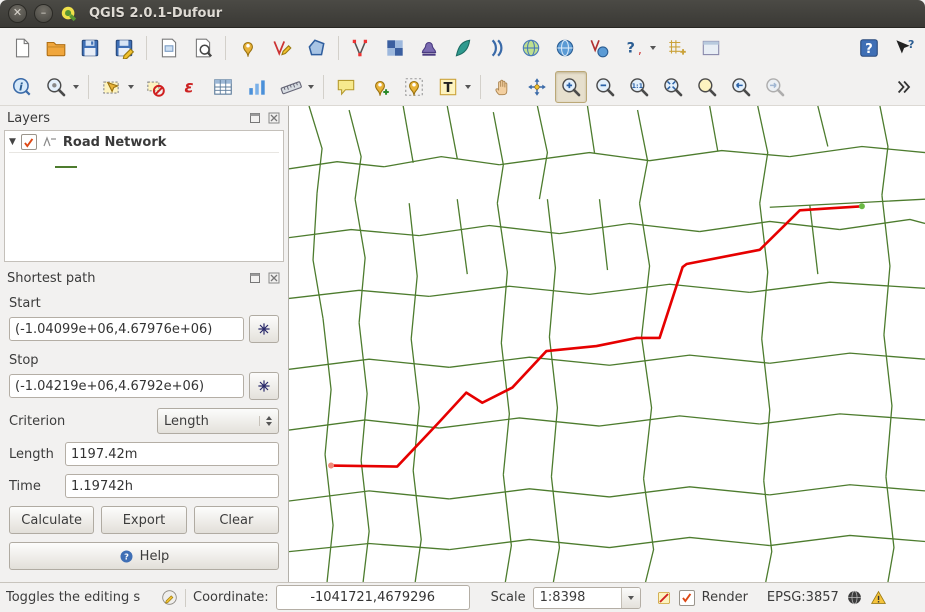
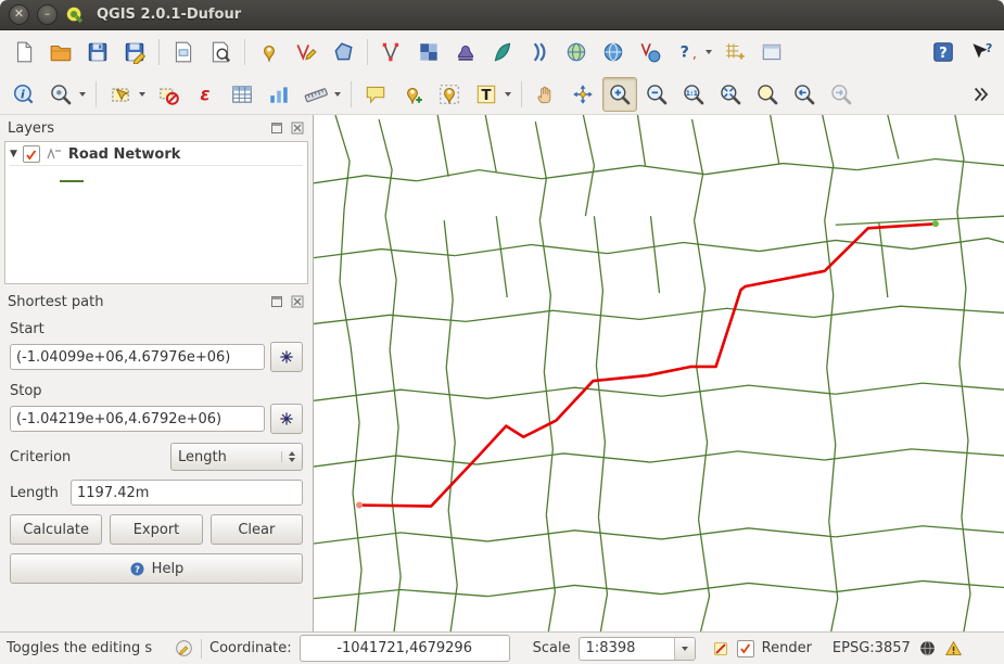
  ✕
  –
  QGIS 2.0.1-Dufour
  ?
  ,
  ?
  ?
  i
  ε
  T
  1:1
  Layers
  ▼
  Road Network
  Shortest path
  Start
  (-1.04099e+06,4.67976e+06)
  Stop
  (-1.04219e+06,4.6792e+06)
  Criterion
  Length
  Length
  1197.42m
- Time
- 1.19742h
  Calculate
  Export
  Clear
  ?
  Help
  Toggles the editing s
  Coordinate:
  -1041721,4679296
  Scale
  1:8398
  Render
  EPSG:3857
